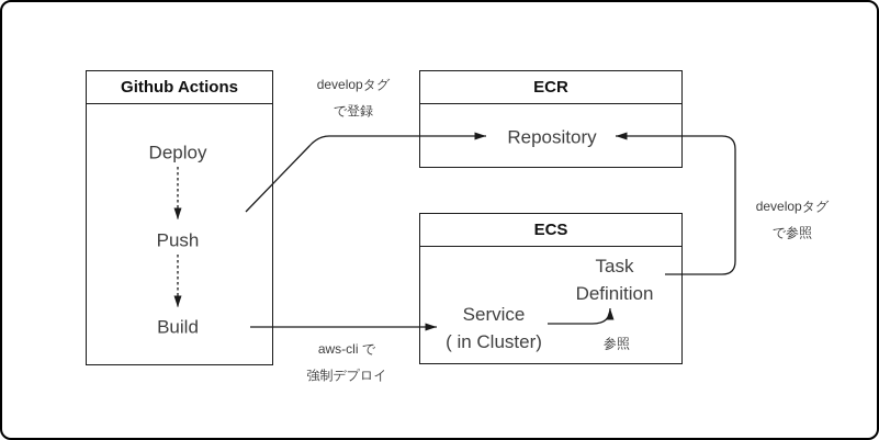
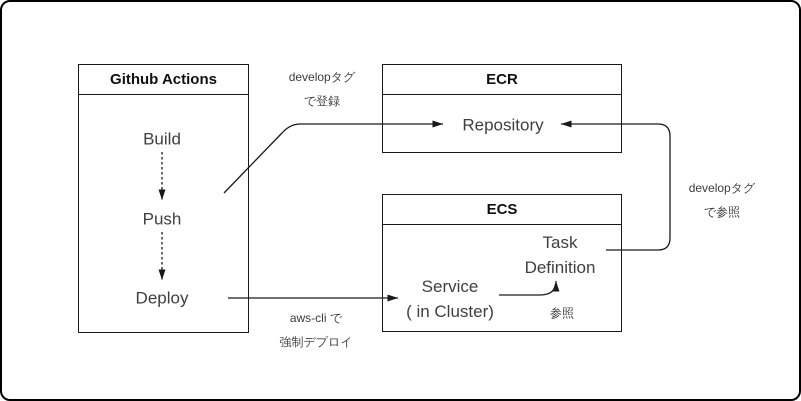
  Github Actions
  ECR
  ECS
- Deploy
+ Build
  Push
- Build
+ Deploy
  Repository
  Task
  Definition
  Service
  ( in Cluster)
  developタグ
  で登録
  developタグ
  で参照
  aws-cli で
  強制デプロイ
  参照
